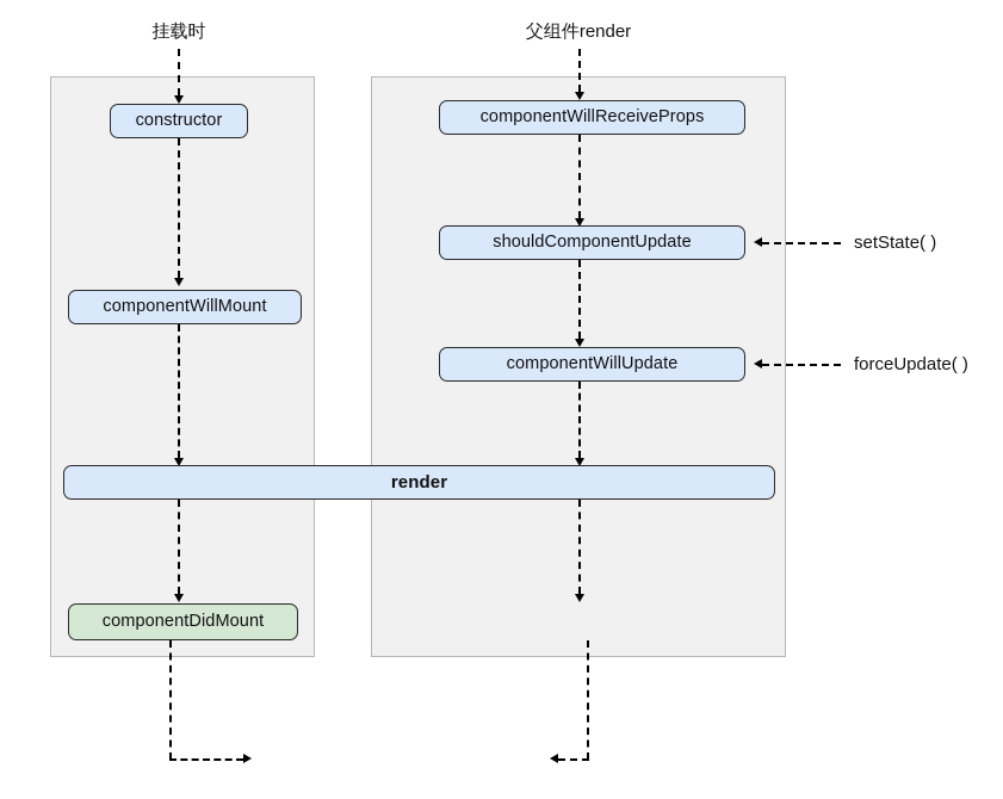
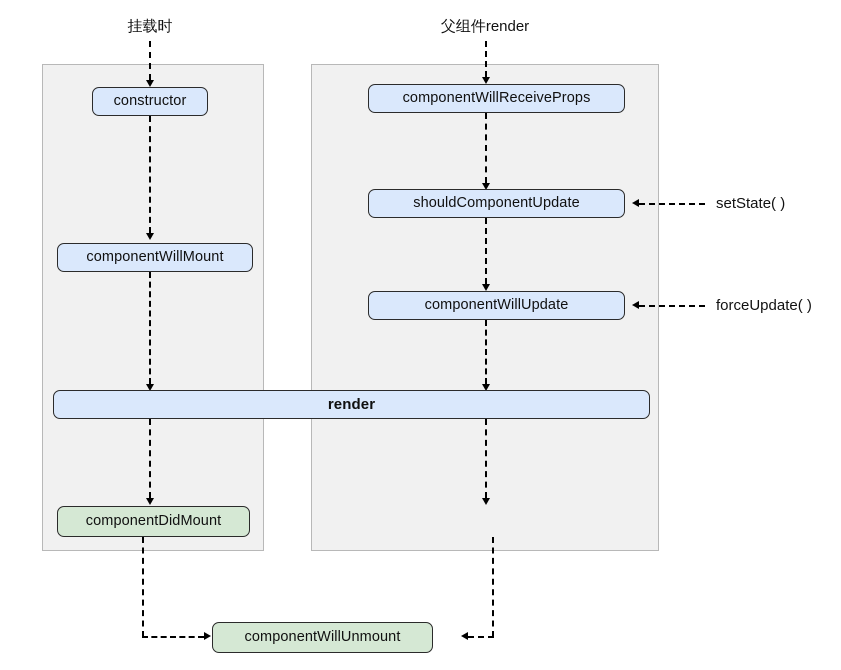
  挂载时
  父组件render
  setState( )
  forceUpdate( )
  constructor
  componentWillMount
  componentDidMount
  componentWillReceiveProps
  shouldComponentUpdate
  componentWillUpdate
  render
+ componentWillUnmount
